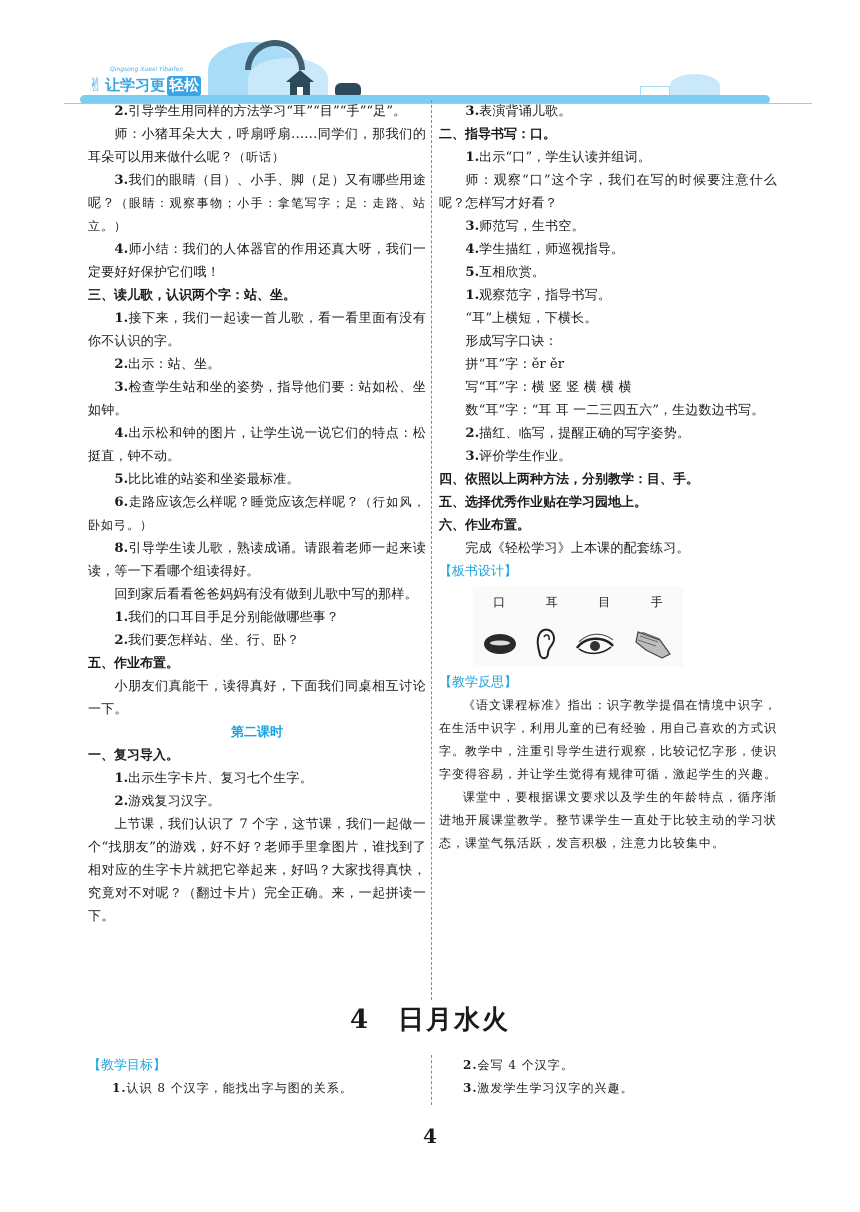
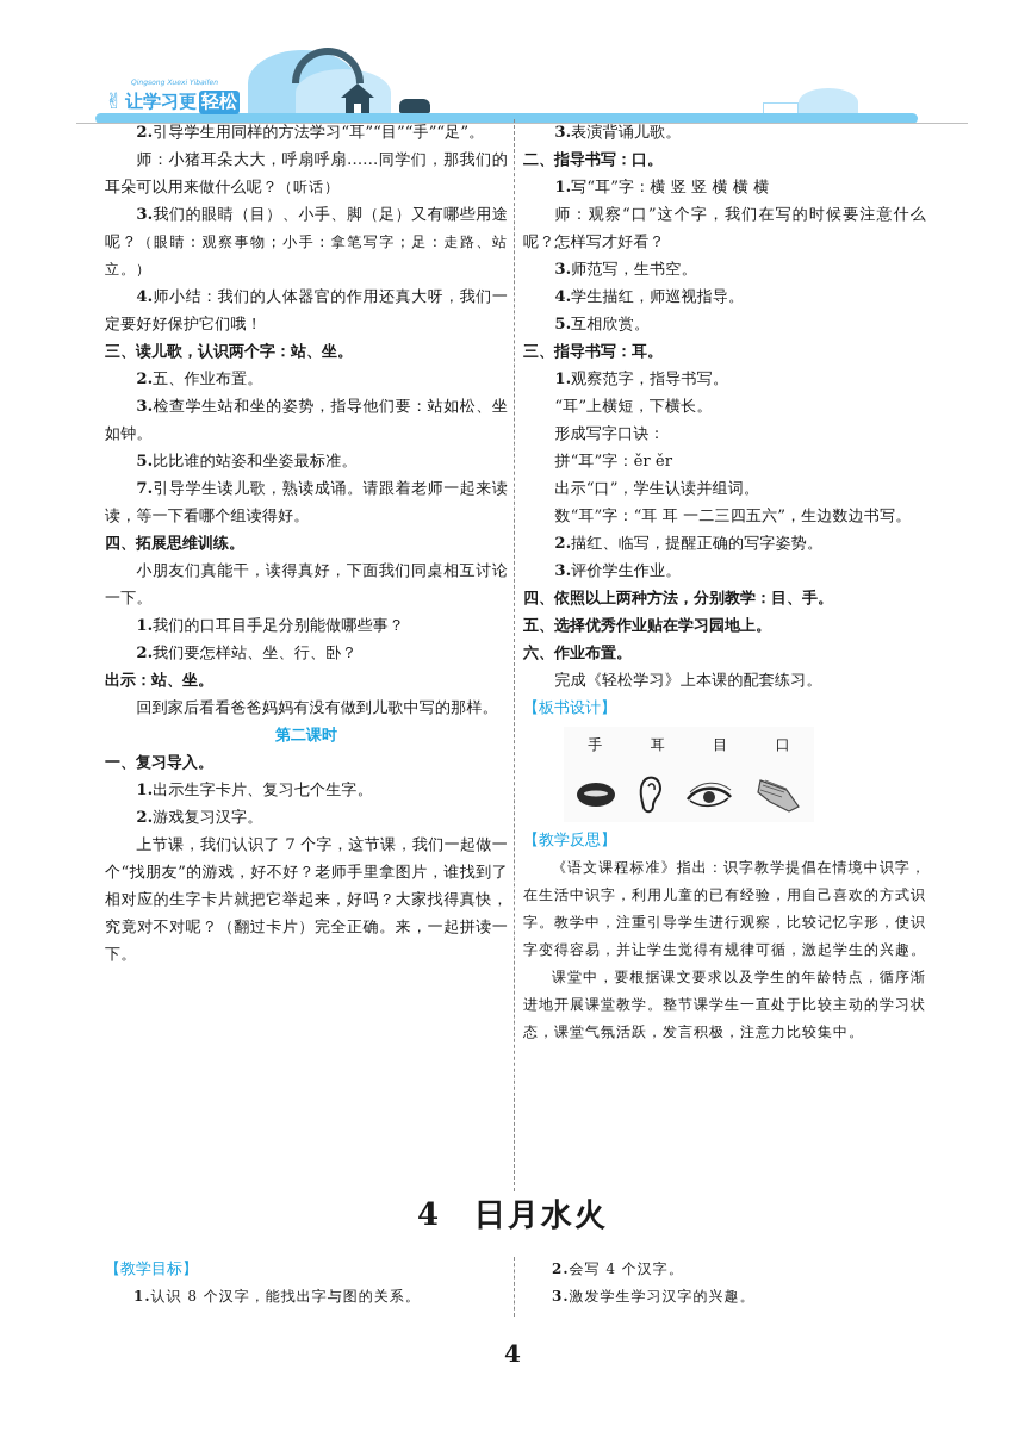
  ✌
  让学习更
  轻松
  2.引导学生用同样的方法学习“耳”“目”“手”“足”。
  师：小猪耳朵大大，呼扇呼扇……同学们，那我们的耳朵可以用来做什么呢？（听话）
  3.我们的眼睛（目）、小手、脚（足）又有哪些用途呢？（眼睛：观察事物；小手：拿笔写字；足：走路、站立。）
  4.师小结：我们的人体器官的作用还真大呀，我们一定要好好保护它们哦！
  三、读儿歌，认识两个字：站、坐。
- 1.接下来，我们一起读一首儿歌，看一看里面有没有你不认识的字。
- 2.出示：站、坐。
+ 2.五、作业布置。
  3.检查学生站和坐的姿势，指导他们要：站如松、坐如钟。
- 4.出示松和钟的图片，让学生说一说它们的特点：松挺直，钟不动。
  5.比比谁的站姿和坐姿最标准。
- 6.走路应该怎么样呢？睡觉应该怎样呢？（行如风，卧如弓。）
- 8.引导学生读儿歌，熟读成诵。请跟着老师一起来读读，等一下看哪个组读得好。
+ 7.引导学生读儿歌，熟读成诵。请跟着老师一起来读读，等一下看哪个组读得好。
+ 四、拓展思维训练。
- 回到家后看看爸爸妈妈有没有做到儿歌中写的那样。
+ 小朋友们真能干，读得真好，下面我们同桌相互讨论一下。
  1.我们的口耳目手足分别能做哪些事？
  2.我们要怎样站、坐、行、卧？
- 五、作业布置。
+ 出示：站、坐。
- 小朋友们真能干，读得真好，下面我们同桌相互讨论一下。
+ 回到家后看看爸爸妈妈有没有做到儿歌中写的那样。
  第二课时
  一、复习导入。
  1.出示生字卡片、复习七个生字。
  2.游戏复习汉字。
  上节课，我们认识了 7 个字，这节课，我们一起做一个“找朋友”的游戏，好不好？老师手里拿图片，谁找到了相对应的生字卡片就把它举起来，好吗？大家找得真快，究竟对不对呢？（翻过卡片）完全正确。来，一起拼读一下。
  3.表演背诵儿歌。
  二、指导书写：口。
- 1.出示“口”，学生认读并组词。
+ 1.写“耳”字：横 竖 竖 横 横 横
  师：观察“口”这个字，我们在写的时候要注意什么呢？怎样写才好看？
  3.师范写，生书空。
  4.学生描红，师巡视指导。
  5.互相欣赏。
+ 三、指导书写：耳。
  1.观察范字，指导书写。
  “耳”上横短，下横长。
  形成写字口诀：
  拼“耳”字：ěr ěr
- 写“耳”字：横 竖 竖 横 横 横
+ 出示“口”，学生认读并组词。
  数“耳”字：“耳 耳 一二三四五六”，生边数边书写。
  2.描红、临写，提醒正确的写字姿势。
  3.评价学生作业。
  四、依照以上两种方法，分别教学：目、手。
  五、选择优秀作业贴在学习园地上。
  六、作业布置。
  完成《轻松学习》上本课的配套练习。
  【板书设计】
- 口
+ 手
  耳
  目
- 手
+ 口
  【教学反思】
  《语文课程标准》指出：识字教学提倡在情境中识字，在生活中识字，利用儿童的已有经验，用自己喜欢的方式识字。教学中，注重引导学生进行观察，比较记忆字形，使识字变得容易，并让学生觉得有规律可循，激起学生的兴趣。
  课堂中，要根据课文要求以及学生的年龄特点，循序渐进地开展课堂教学。整节课学生一直处于比较主动的学习状态，课堂气氛活跃，发言积极，注意力比较集中。
  4 日月水火
  【教学目标】
  1.认识 8 个汉字，能找出字与图的关系。
  2.会写 4 个汉字。
  3.激发学生学习汉字的兴趣。
  4
